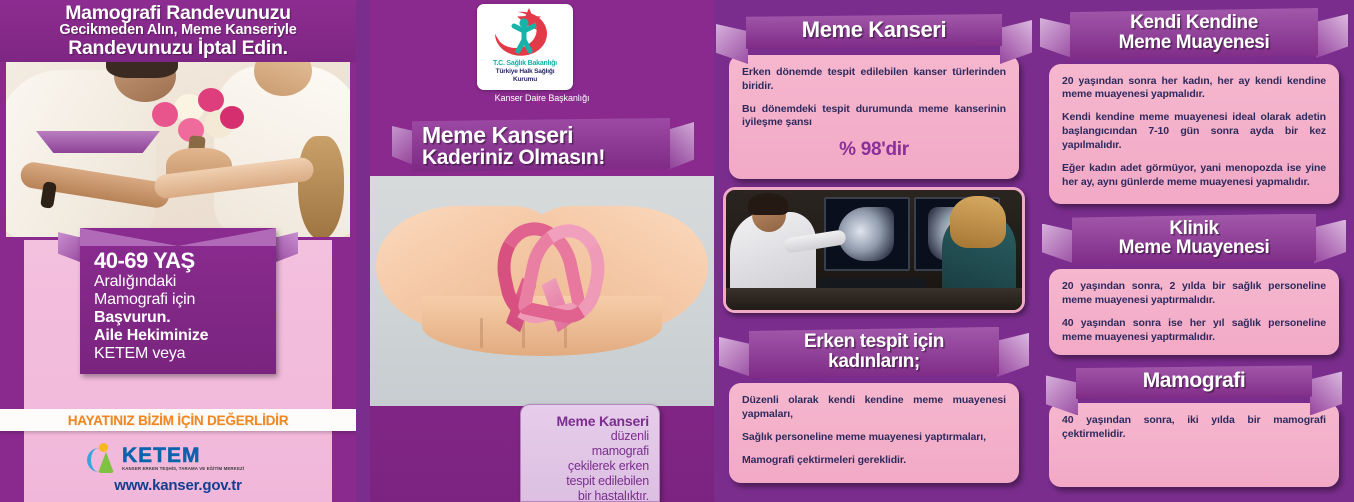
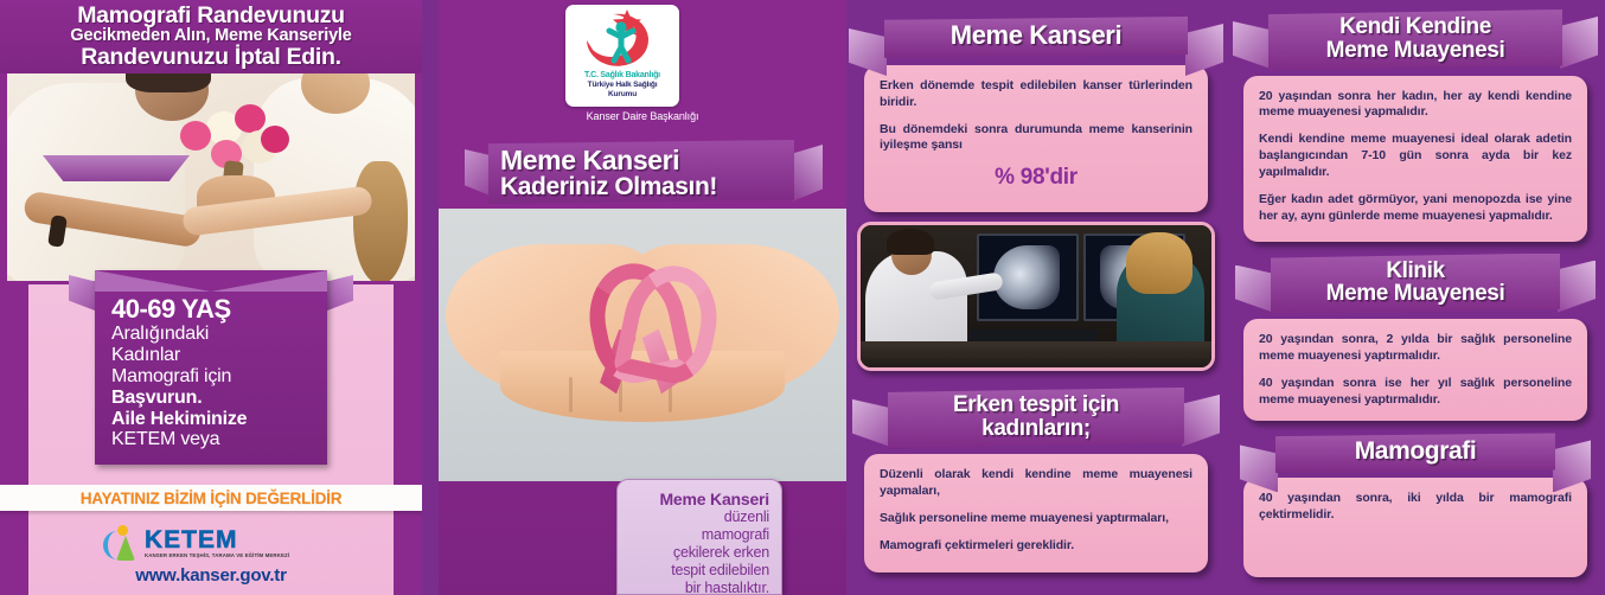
  Mamografi Randevunuzu
  Gecikmeden Alın, Meme Kanseriyle
  Randevunuzu İptal Edin.
  40-69 YAŞ
  Aralığındaki
+ Kadınlar
  Mamografi için
  Başvurun.
  Aile Hekiminize
  KETEM veya
  HAYATINIZ BİZİM İÇİN DEĞERLİDİR
  KETEM
  www.kanser.gov.tr
  Kanser Daire Başkanlığı
  Meme Kanseri
  Kaderiniz Olmasın!
  Meme Kanseri
  düzenli
  mamografi
  çekilerek erken
  tespit edilebilen
  bir hastalıktır.
  Meme Kanseri
  Erken dönemde tespit edilebilen kanser türlerinden biridir.
- Bu dönemdeki tespit durumunda meme kanserinin iyileşme şansı
+ Bu dönemdeki sonra durumunda meme kanserinin iyileşme şansı
  % 98'dir
  Erken tespit için
  kadınların;
  Düzenli olarak kendi kendine meme muayenesi yapmaları,
  Sağlık personeline meme muayenesi yaptırmaları,
  Mamografi çektirmeleri gereklidir.
  Kendi Kendine
  Meme Muayenesi
  20 yaşından sonra her kadın, her ay kendi kendine meme muayenesi yapmalıdır.
  Kendi kendine meme muayenesi ideal olarak adetin başlangıcından 7-10 gün sonra ayda bir kez yapılmalıdır.
  Eğer kadın adet görmüyor, yani menopozda ise yine her ay, aynı günlerde meme muayenesi yapmalıdır.
  Klinik
  Meme Muayenesi
  20 yaşından sonra, 2 yılda bir sağlık personeline meme muayenesi yaptırmalıdır.
  40 yaşından sonra ise her yıl sağlık personeline meme muayenesi yaptırmalıdır.
  Mamografi
  40 yaşından sonra, iki yılda bir mamografi çektirmelidir.
